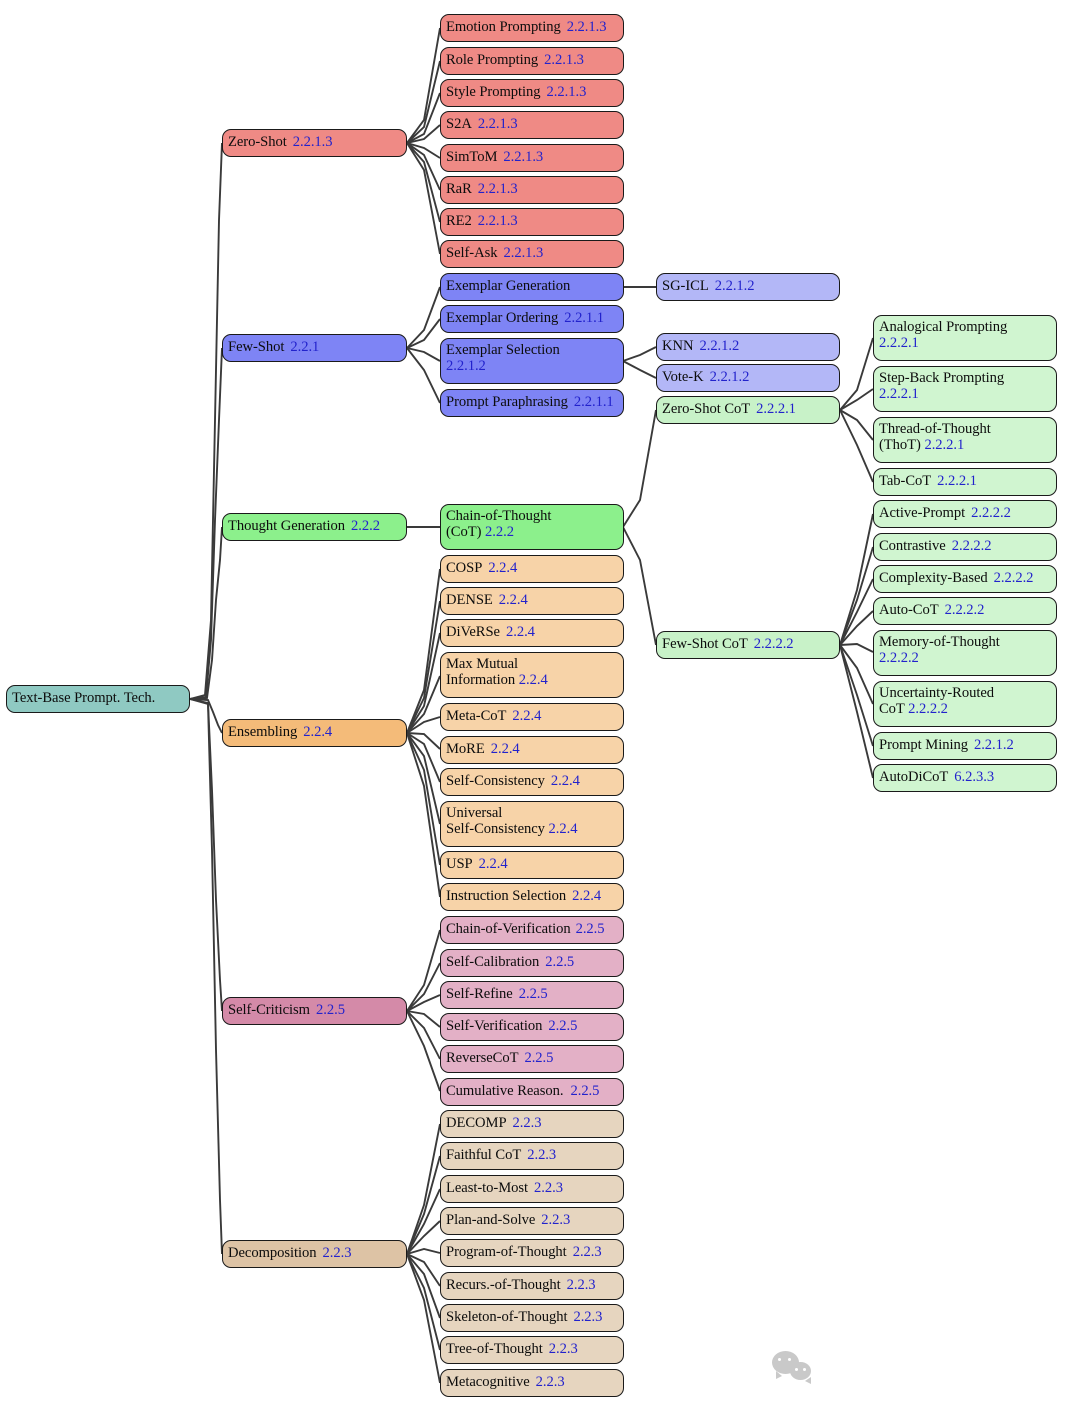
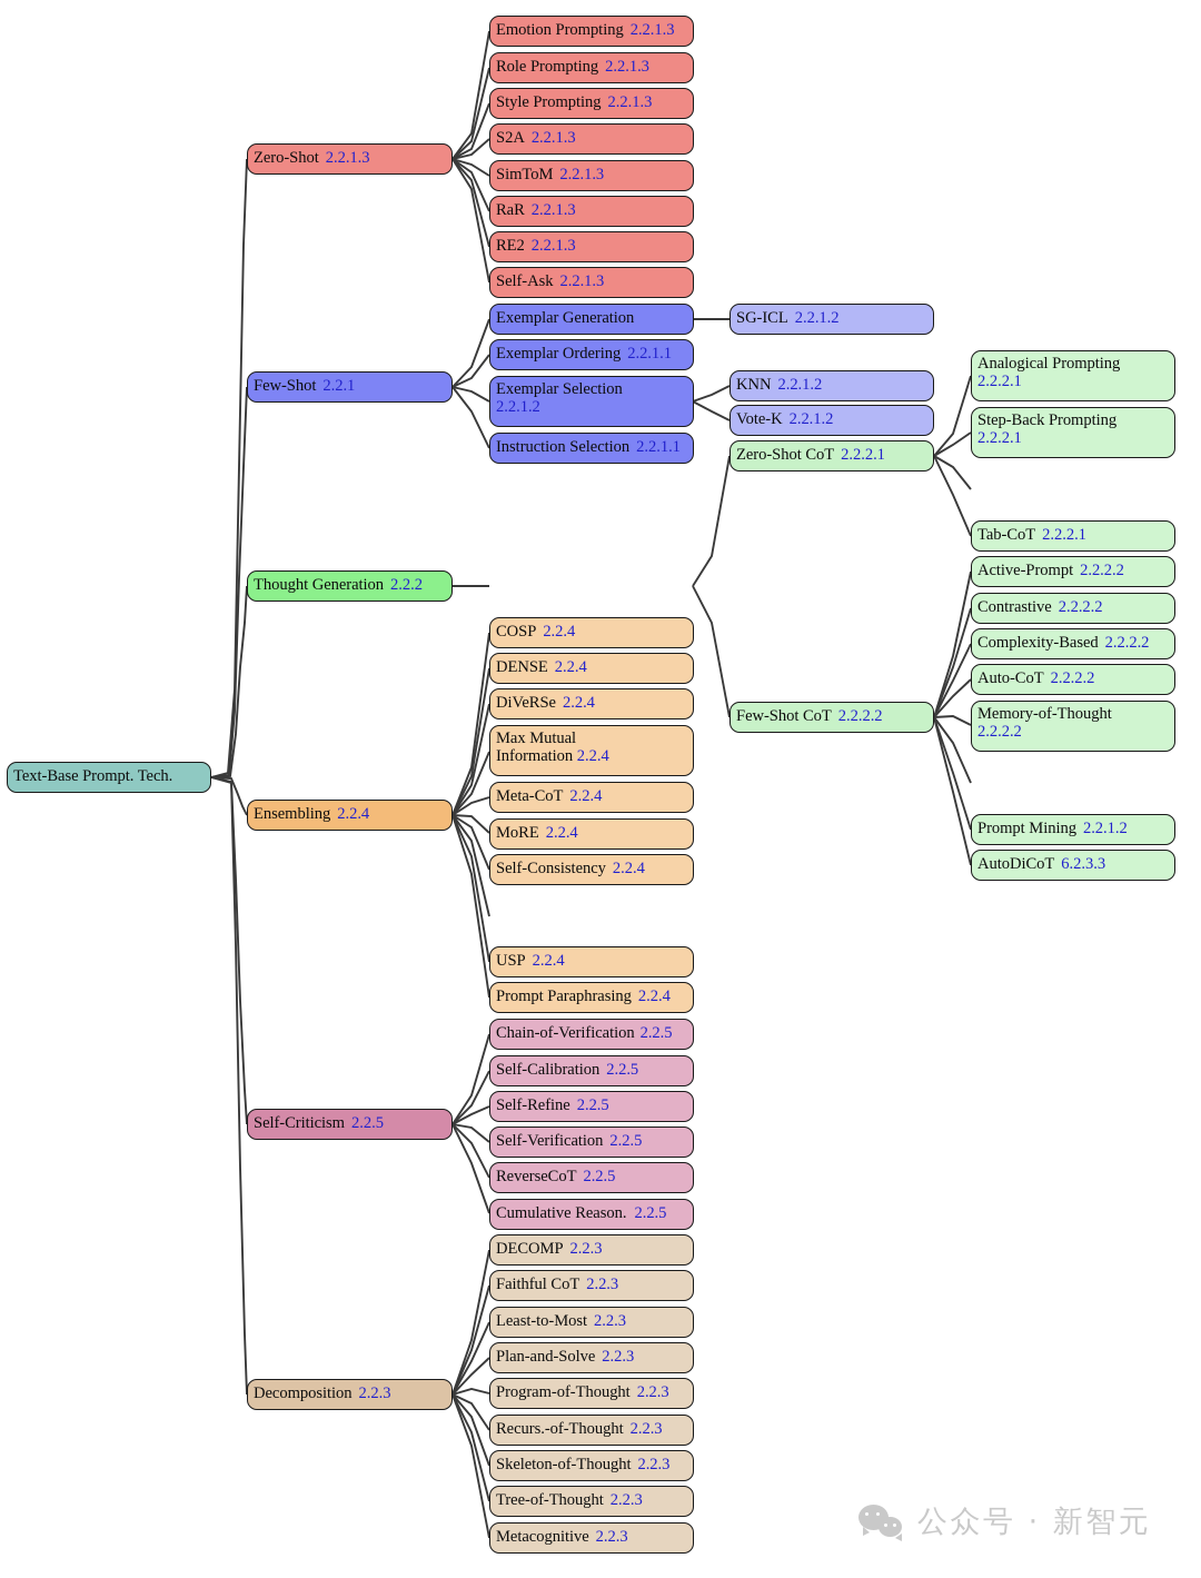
  Text-Base Prompt. Tech.
  Zero-Shot
  2.2.1.3
  Few-Shot
  2.2.1
  Thought Generation
  2.2.2
  Ensembling
  2.2.4
  Self-Criticism
  2.2.5
  Decomposition
  2.2.3
  Emotion Prompting
  2.2.1.3
  Role Prompting
  2.2.1.3
  Style Prompting
  2.2.1.3
  S2A
  2.2.1.3
  SimToM
  2.2.1.3
  RaR
  2.2.1.3
  RE2
  2.2.1.3
  Self-Ask
  2.2.1.3
  Exemplar Generation
  Exemplar Ordering
  2.2.1.1
  Exemplar Selection
  2.2.1.2
- Prompt Paraphrasing
+ Instruction Selection
  2.2.1.1
- Chain-of-Thought
- (CoT) 2.2.2
  COSP
  2.2.4
  DENSE
  2.2.4
  DiVeRSe
  2.2.4
  Max Mutual
  Information 2.2.4
  Meta-CoT
  2.2.4
  MoRE
  2.2.4
  Self-Consistency
  2.2.4
- Universal
- Self-Consistency 2.2.4
  USP
  2.2.4
- Instruction Selection
+ Prompt Paraphrasing
  2.2.4
  Chain-of-Verification
  2.2.5
  Self-Calibration
  2.2.5
  Self-Refine
  2.2.5
  Self-Verification
  2.2.5
  ReverseCoT
  2.2.5
  Cumulative Reason.
  2.2.5
  DECOMP
  2.2.3
  Faithful CoT
  2.2.3
  Least-to-Most
  2.2.3
  Plan-and-Solve
  2.2.3
  Program-of-Thought
  2.2.3
  Recurs.-of-Thought
  2.2.3
  Skeleton-of-Thought
  2.2.3
  Tree-of-Thought
  2.2.3
  Metacognitive
  2.2.3
  SG-ICL
  2.2.1.2
  KNN
  2.2.1.2
  Vote-K
  2.2.1.2
  Zero-Shot CoT
  2.2.2.1
  Few-Shot CoT
  2.2.2.2
  Analogical Prompting
  2.2.2.1
  Step-Back Prompting
  2.2.2.1
- Thread-of-Thought
- (ThoT) 2.2.2.1
  Tab-CoT
  2.2.2.1
  Active-Prompt
  2.2.2.2
  Contrastive
  2.2.2.2
  Complexity-Based
  2.2.2.2
  Auto-CoT
  2.2.2.2
  Memory-of-Thought
  2.2.2.2
- Uncertainty-Routed
- CoT 2.2.2.2
  Prompt Mining
  2.2.1.2
  AutoDiCoT
  6.2.3.3
+ 公众号 · 新智元
